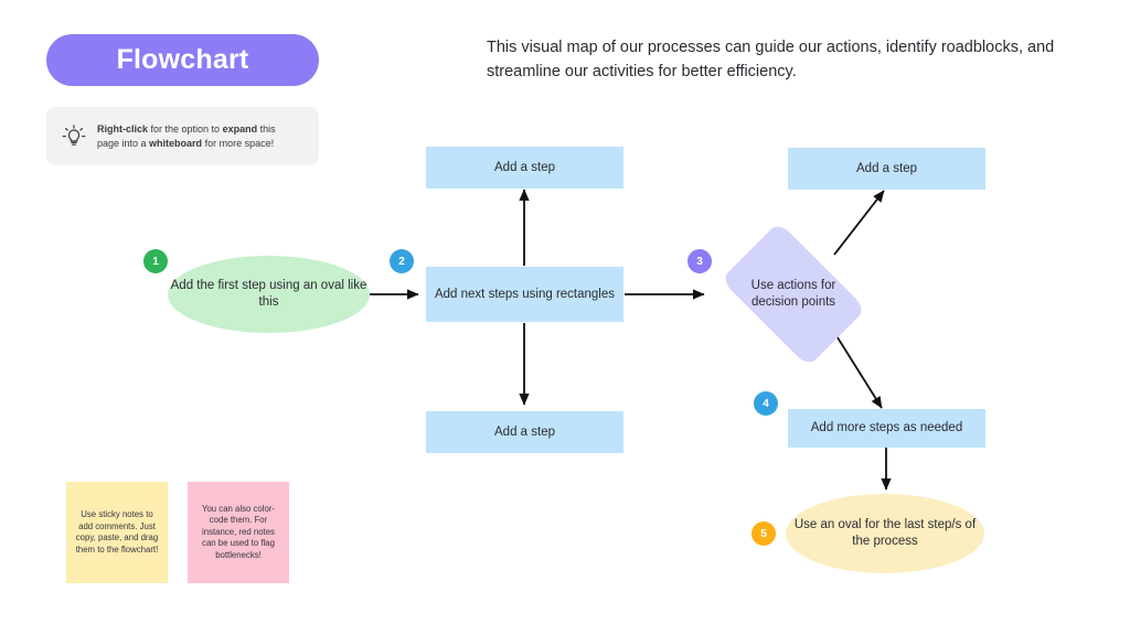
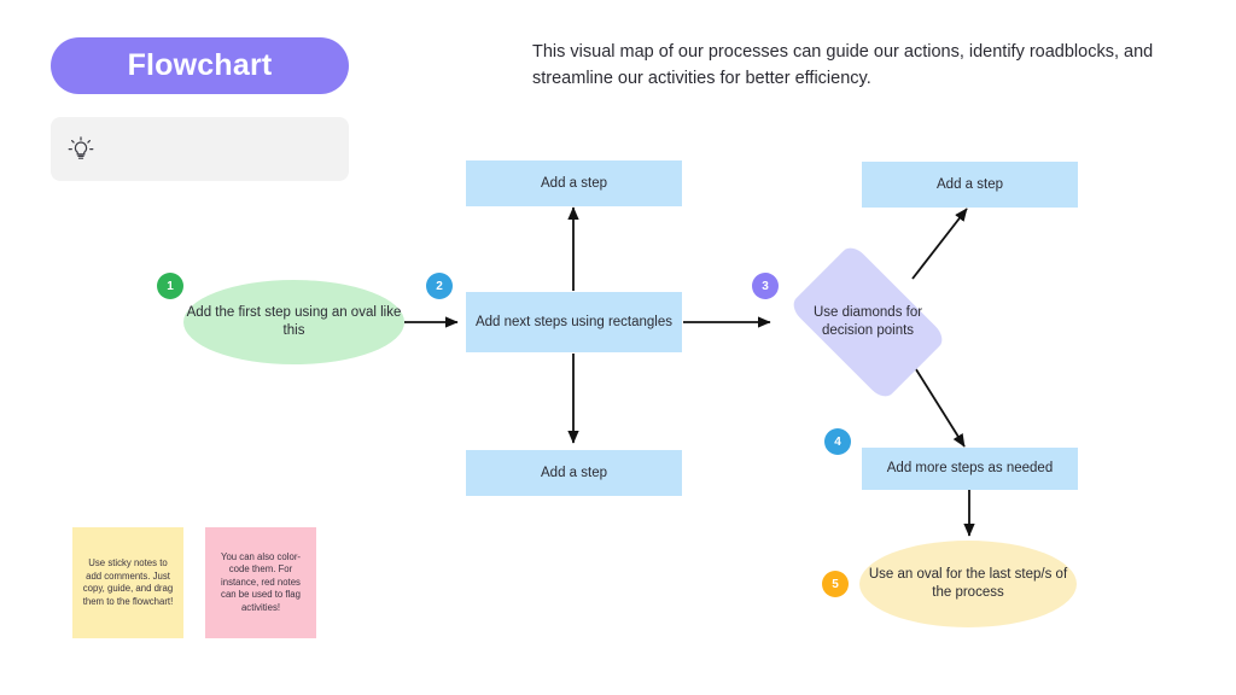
  Flowchart
- Right-click for the option to expand this
- page into a whiteboard for more space!
  This visual map of our processes can guide our actions, identify roadblocks, and streamline our activities for better efficiency.
  Add the first step using an oval like this
  Add a step
  Add next steps using rectangles
  Add a step
- Use actions for decision points
+ Use diamonds for decision points
  Add a step
  Add more steps as needed
  Use an oval for the last step/s of the process
  1
  2
  3
  4
  5
- Use sticky notes to add comments. Just copy, paste, and drag them to the flowchart!
+ Use sticky notes to add comments. Just copy, guide, and drag them to the flowchart!
- You can also color-code them. For instance, red notes can be used to flag bottlenecks!
+ You can also color-code them. For instance, red notes can be used to flag activities!
